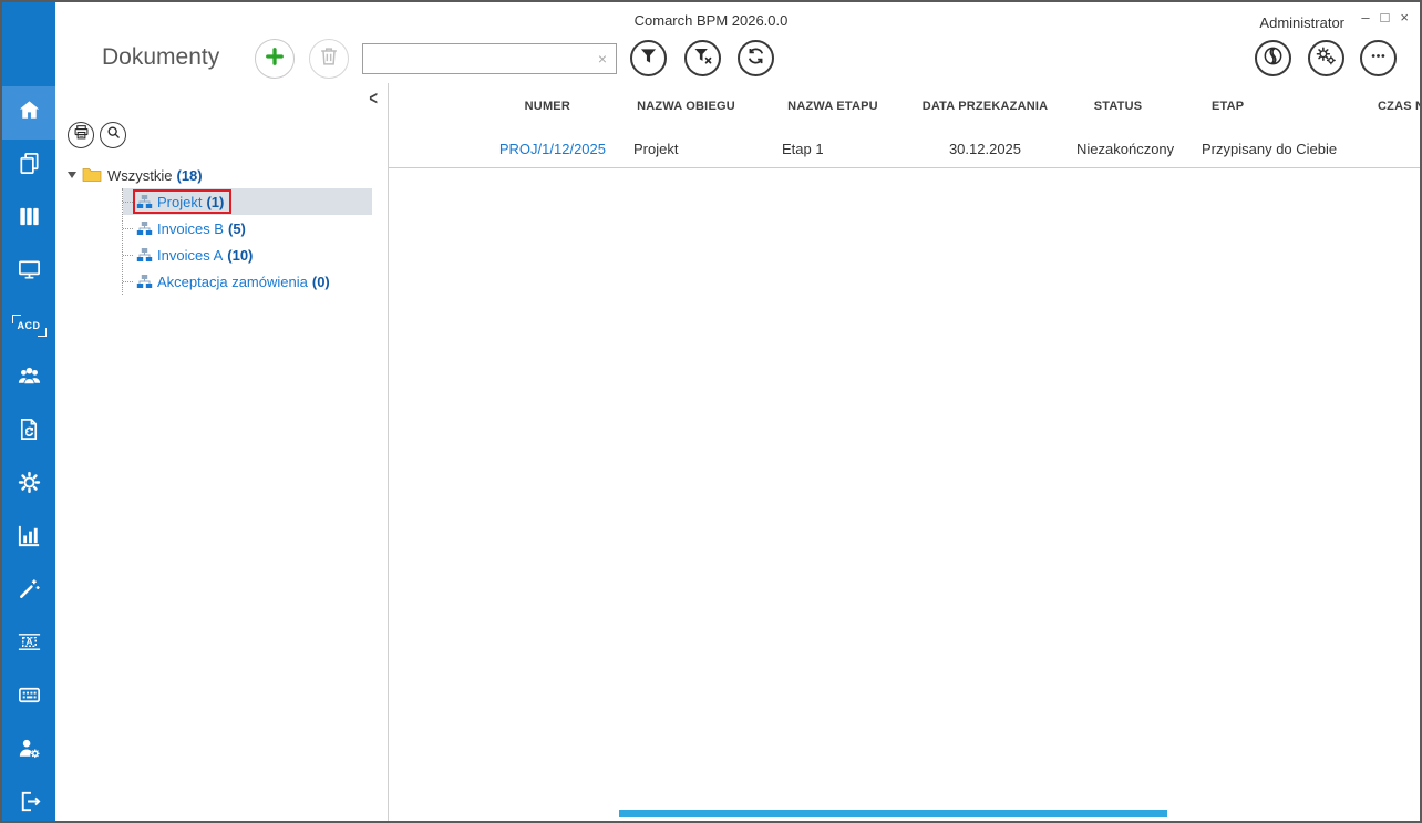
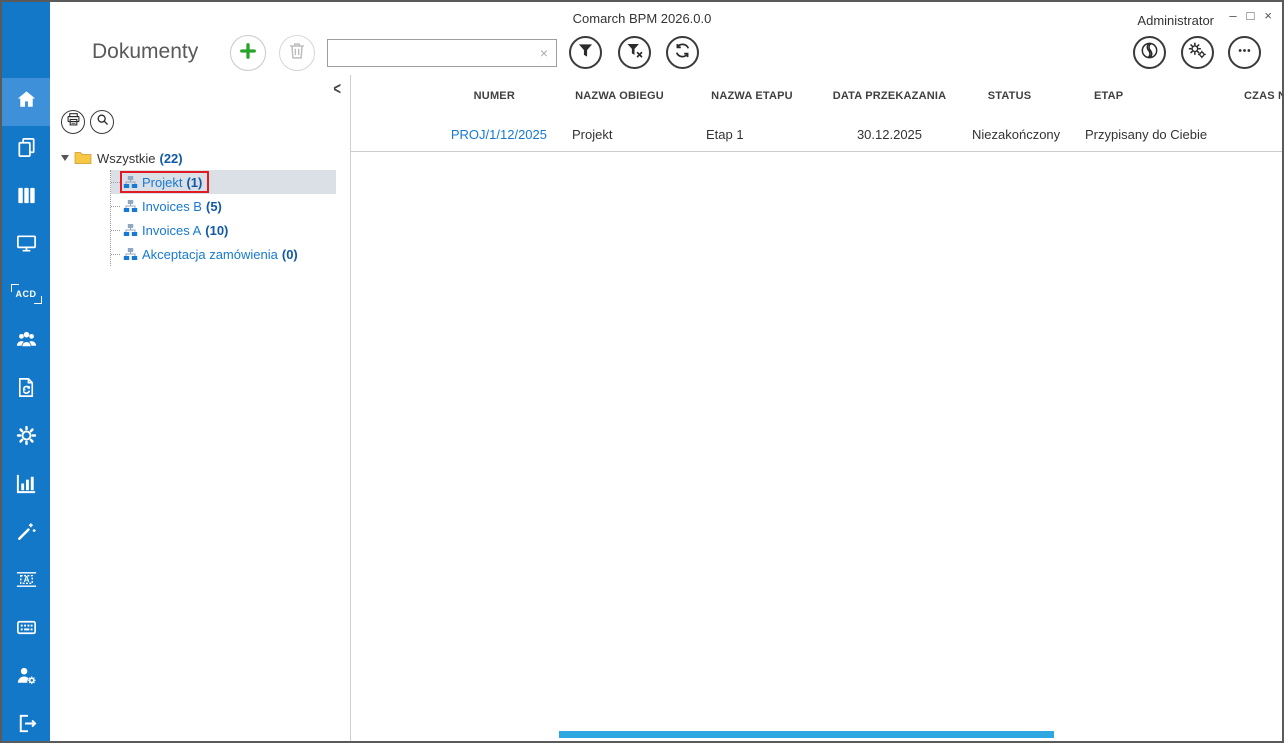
  Comarch BPM 2026.0.0
  Administrator
  –
  □
  ×
  ACD
  A
  Dokumenty
  ×
  <
  Wszystkie
- (18)
+ (22)
  Projekt
  (1)
  Invoices B
  (5)
  Invoices A
  (10)
  Akceptacja zamówienia
  (0)
  NUMER
  NAZWA OBIEGU
  NAZWA ETAPU
  DATA PRZEKAZANIA
  STATUS
  ETAP
  PROJ/1/12/2025
  Projekt
  Etap 1
  30.12.2025
  Niezakończony
  Przypisany do Ciebie
